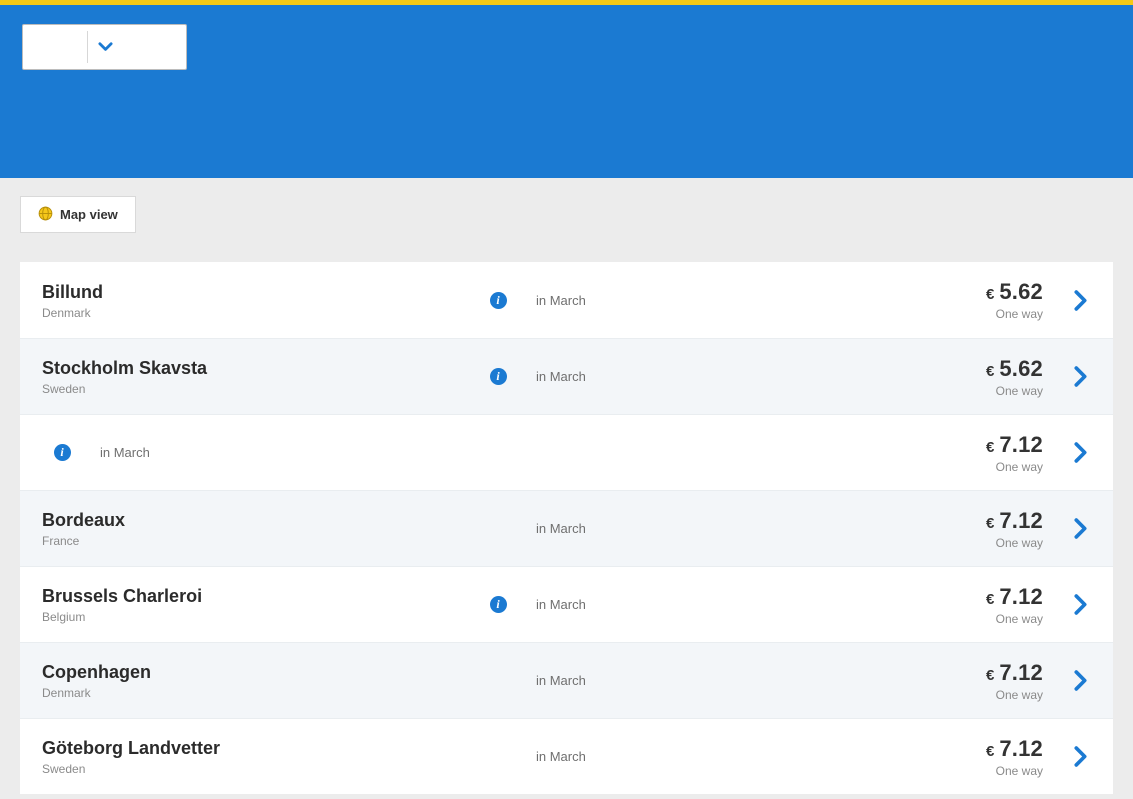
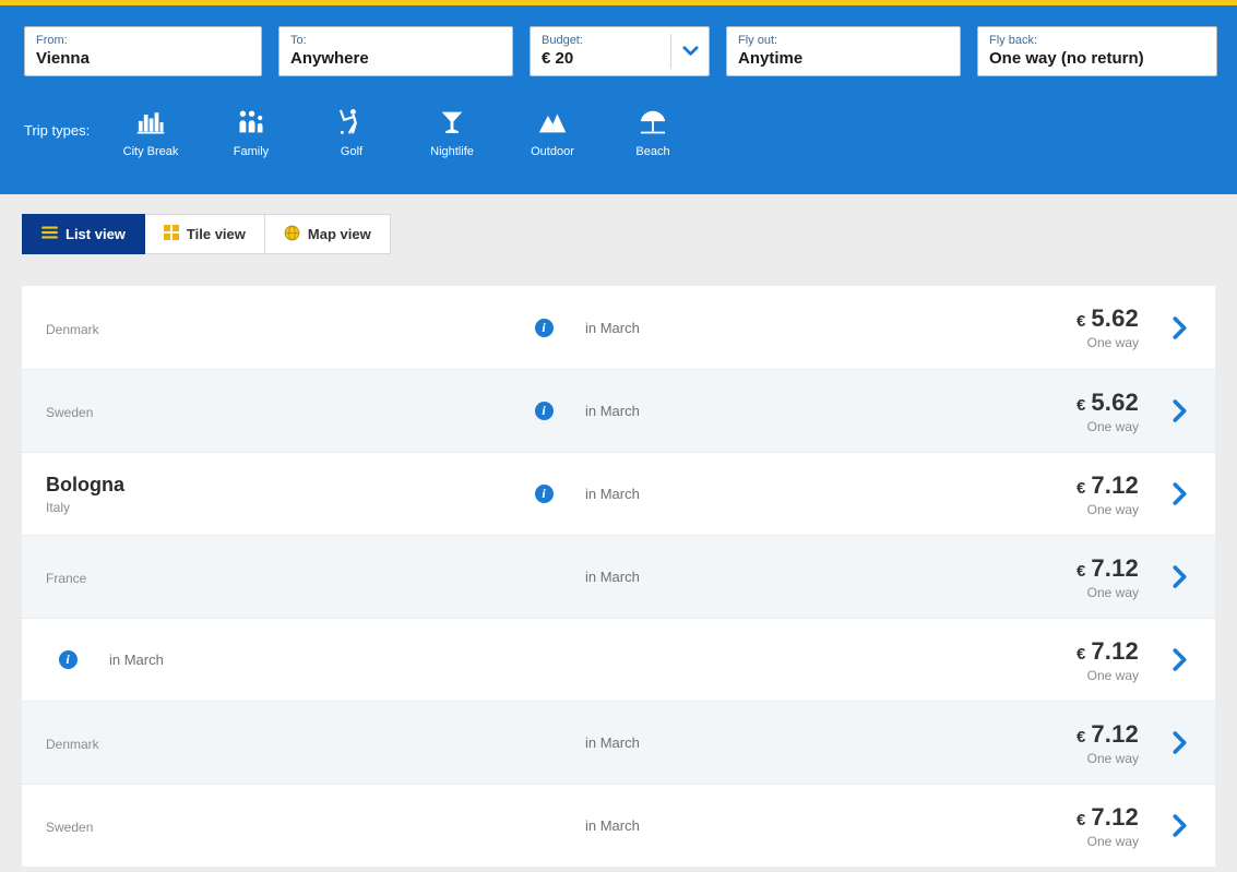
+ From:
+ Vienna
+ To:
+ Anywhere
+ Budget:
+ € 20
+ Fly out:
+ Anytime
+ Fly back:
+ One way (no return)
+ Trip types:
+ City Break
+ Family
+ Golf
+ Nightlife
+ Outdoor
+ Beach
+ List view
+ Tile view
  Map view
- Billund
  Denmark
  i
  in March
  €
  5.62
  One way
- Stockholm Skavsta
  Sweden
  i
  in March
  €
  5.62
  One way
+ Bologna
+ Italy
  i
  in March
  €
  7.12
  One way
- Bordeaux
  France
  in March
  €
  7.12
  One way
- Brussels Charleroi
- Belgium
  i
  in March
  €
  7.12
  One way
- Copenhagen
  Denmark
  in March
  €
  7.12
  One way
- Göteborg Landvetter
  Sweden
  in March
  €
  7.12
  One way
